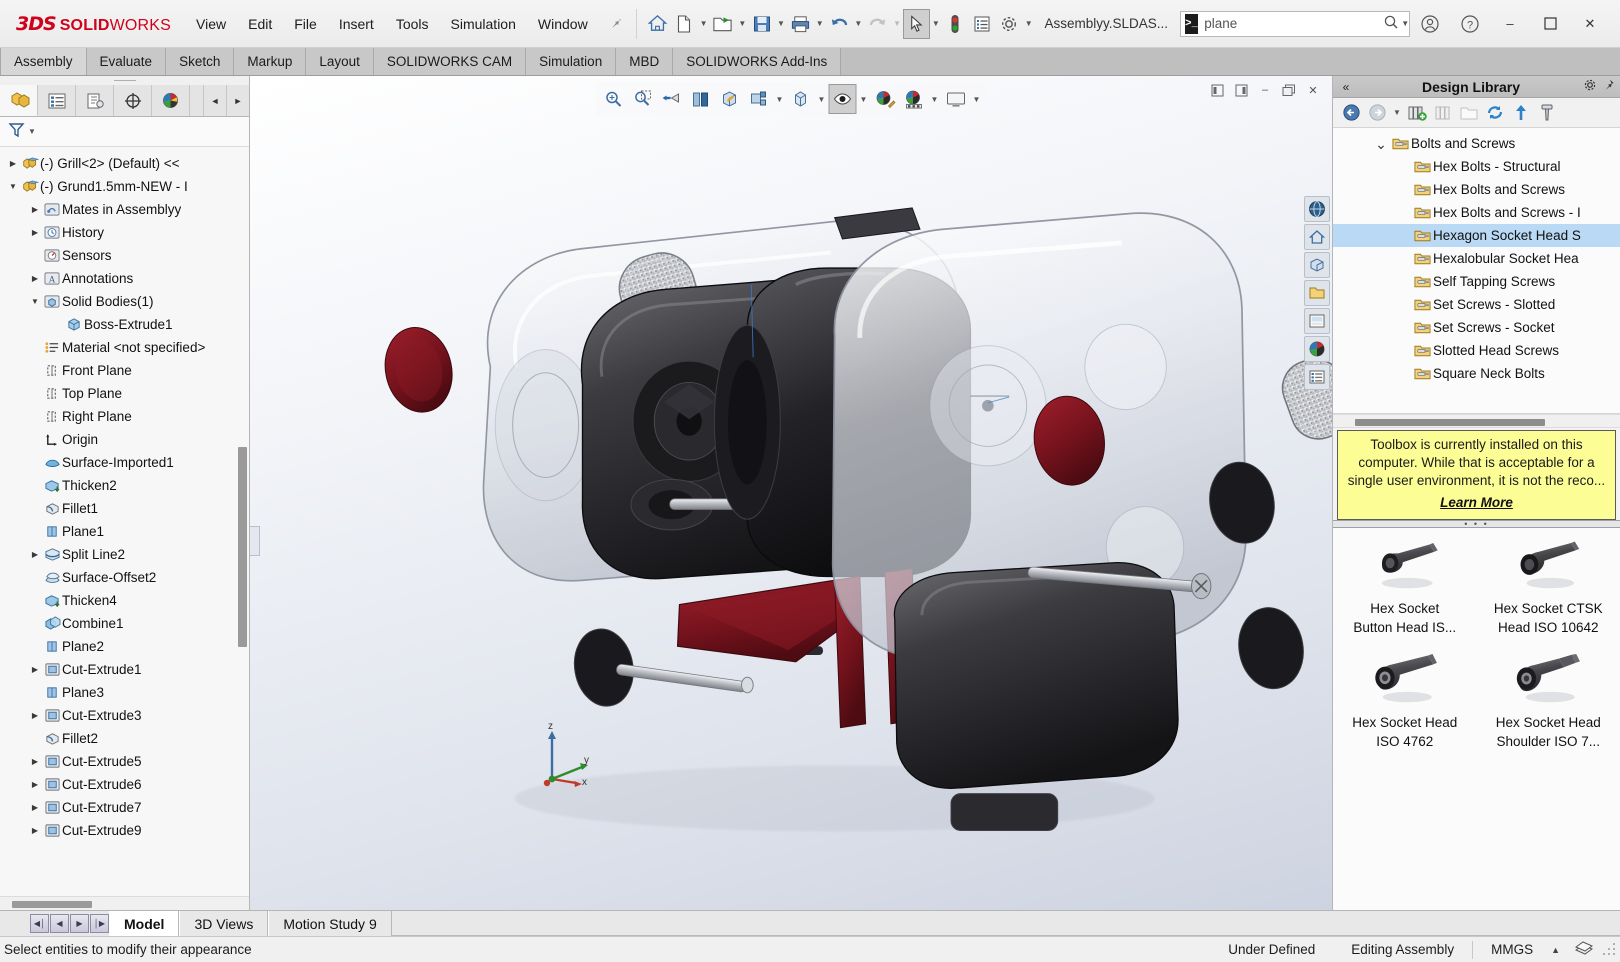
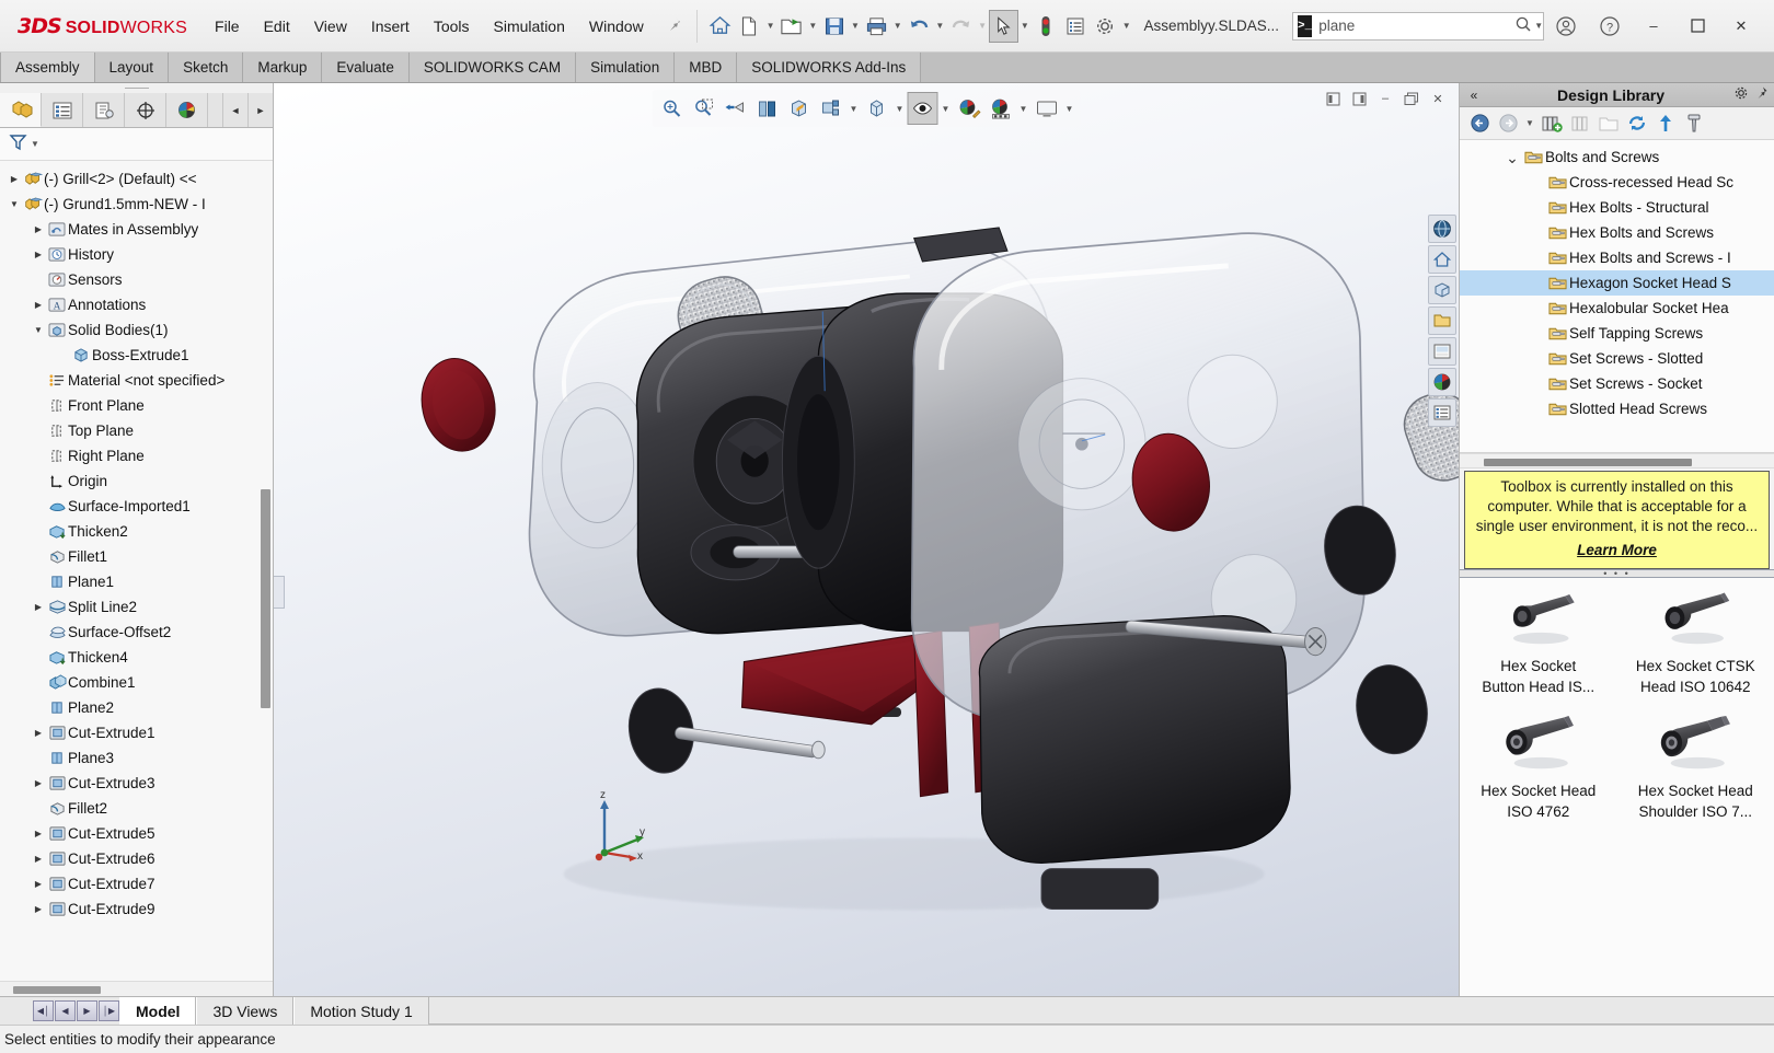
  3DS
  SOLID
  WORKS
- View
+ File
  Edit
- File
+ View
  Insert
  Tools
  Simulation
  Window
  ▼
  ▼
  ▼
  ▼
  ▼
  ▼
  ▼
  ▼
  Assemblyy.SLDAS...
  >_
  plane
  ▼
  ?
  –
  ✕
  Assembly
- Evaluate
+ Layout
  Sketch
  Markup
- Layout
+ Evaluate
  SOLIDWORKS CAM
  Simulation
  MBD
  SOLIDWORKS Add-Ins
  ◄
  ►
  ▼
  ▶
  (-) Grill<2> (Default) <<
  ▼
  (-) Grund1.5mm-NEW - I
  ▶
  Mates in Assemblyy
  ▶
  History
  Sensors
  ▶
  A
  Annotations
  ▼
  Solid Bodies(1)
  Boss-Extrude1
  Material <not specified>
  Front Plane
  Top Plane
  Right Plane
  Origin
  Surface-Imported1
  Thicken2
  Fillet1
  Plane1
  ▶
  Split Line2
  Surface-Offset2
  Thicken4
  Combine1
  Plane2
  ▶
  Cut-Extrude1
  Plane3
  ▶
  Cut-Extrude3
  Fillet2
  ▶
  Cut-Extrude5
  ▶
  Cut-Extrude6
  ▶
  Cut-Extrude7
  ▶
  Cut-Extrude9
  –
  ✕
  ▼
  ▼
  ▼
  ▼
  ▼
  z
  y
  x
  «
  Design Library
  ▼
  ⌄
  Bolts and Screws
+ Cross-recessed Head Sc
  Hex Bolts - Structural
  Hex Bolts and Screws
  Hex Bolts and Screws - I
  Hexagon Socket Head S
  Hexalobular Socket Hea
  Self Tapping Screws
  Set Screws - Slotted
  Set Screws - Socket
  Slotted Head Screws
- Square Neck Bolts
  Toolbox is currently installed on this computer. While that is acceptable for a single user environment, it is not the reco...
  Learn More
  • • •
  Hex Socket
  Button Head IS...
  Hex Socket CTSK
  Head ISO 10642
  Hex Socket Head
  ISO 4762
  Hex Socket Head
  Shoulder ISO 7...
  ◀│
  ◀
  ▶
  │▶
  Model
  3D Views
- Motion Study 9
+ Motion Study 1
  Select entities to modify their appearance
- Under Defined
- Editing Assembly
- MMGS
- ▲
